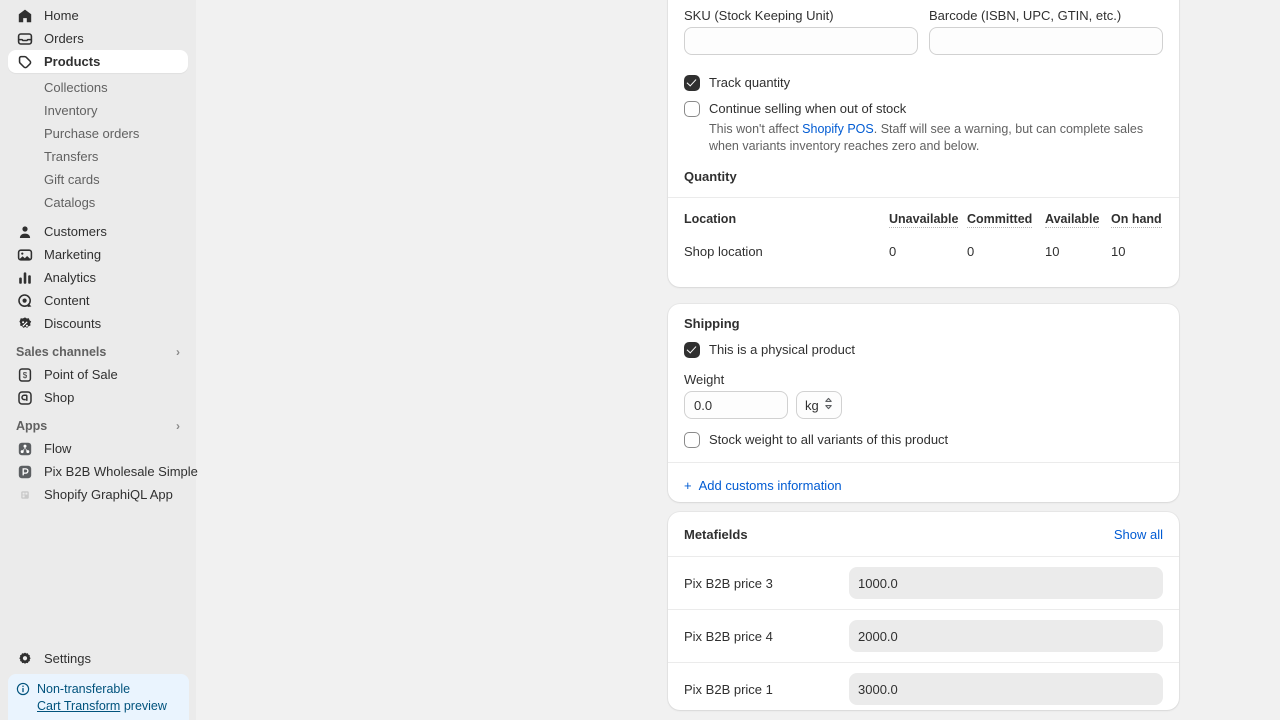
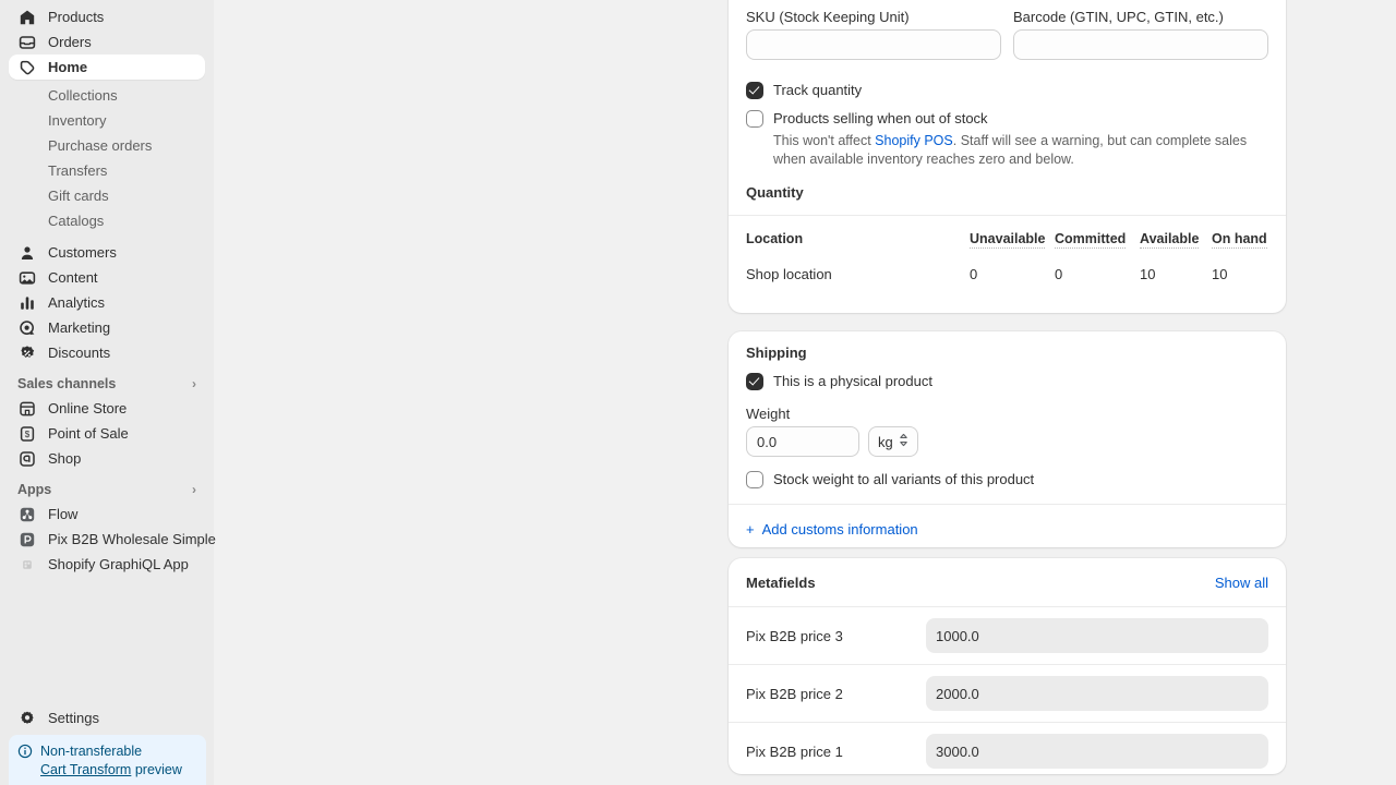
- Home
+ Products
  Orders
- Products
+ Home
  Collections
  Inventory
  Purchase orders
  Transfers
  Gift cards
  Catalogs
  Customers
- Marketing
+ Content
  Analytics
- Content
+ Marketing
  Discounts
  Sales channels
  ›
+ Online Store
  $
  Point of Sale
  Shop
  Apps
  ›
  Flow
  Pix B2B Wholesale Simple
  Shopify GraphiQL App
  Settings
  Non-transferable
  Cart Transform preview
  SKU (Stock Keeping Unit)
- Barcode (ISBN, UPC, GTIN, etc.)
+ Barcode (GTIN, UPC, GTIN, etc.)
  Track quantity
- Continue selling when out of stock
+ Products selling when out of stock
- This won't affect Shopify POS. Staff will see a warning, but can complete sales when variants inventory reaches zero and below.
+ This won't affect Shopify POS. Staff will see a warning, but can complete sales when available inventory reaches zero and below.
  Quantity
  Location	Unavailable	Committed	Available	On hand
  Shop location	0	0	10	10
  Shipping
  This is a physical product
  Weight
  0.0
  kg
  Stock weight to all variants of this product
  +
  Add customs information
  Metafields
  Show all
  Pix B2B price 3
  1000.0
- Pix B2B price 4
+ Pix B2B price 2
  2000.0
  Pix B2B price 1
  3000.0
